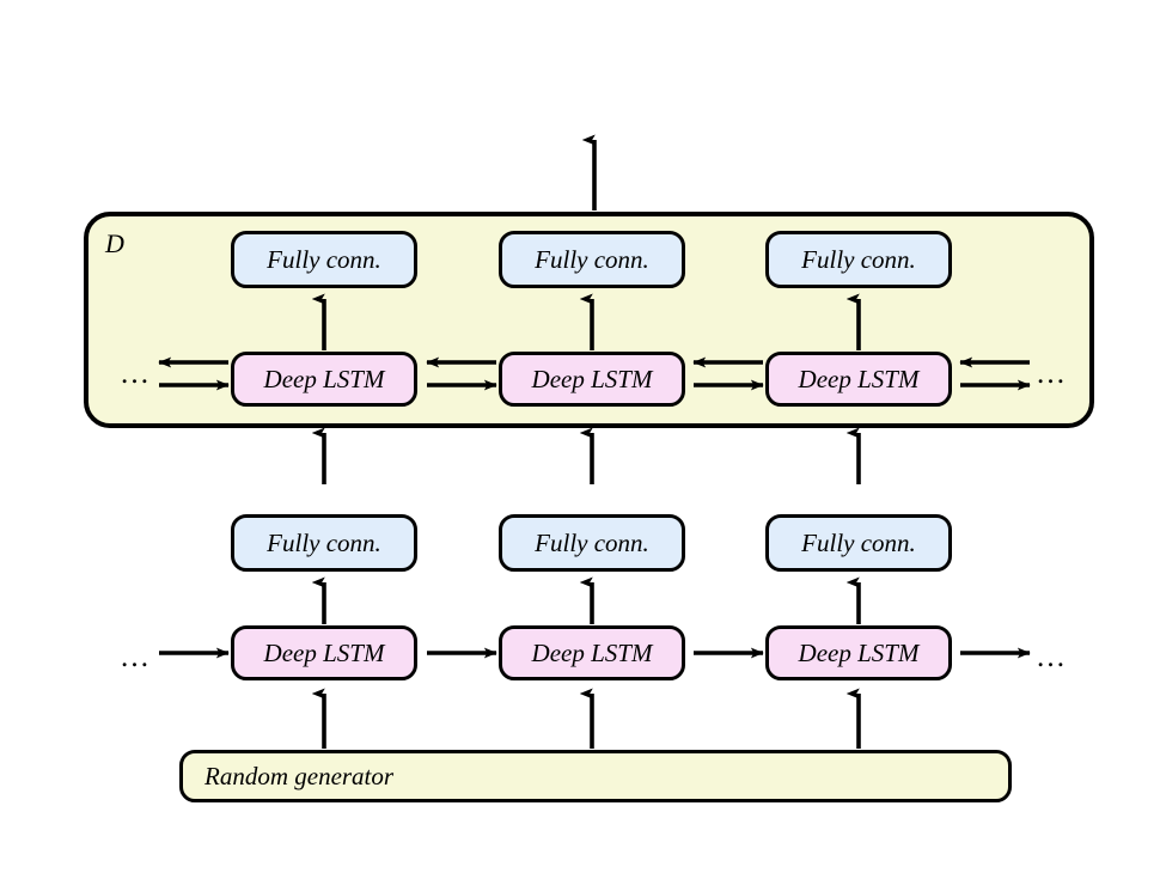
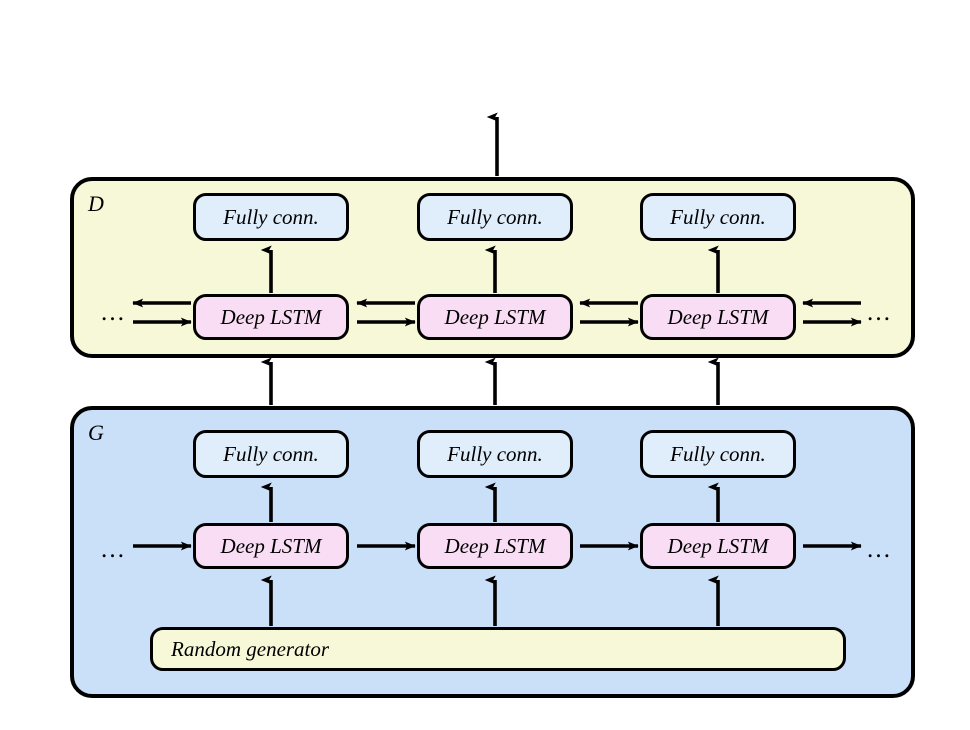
  D
  …
  …
  Fully conn.
  Deep LSTM
  Fully conn.
  Deep LSTM
  Fully conn.
  Deep LSTM
+ G
  …
  …
  Fully conn.
  Deep LSTM
  Fully conn.
  Deep LSTM
  Fully conn.
  Deep LSTM
  Random generator
